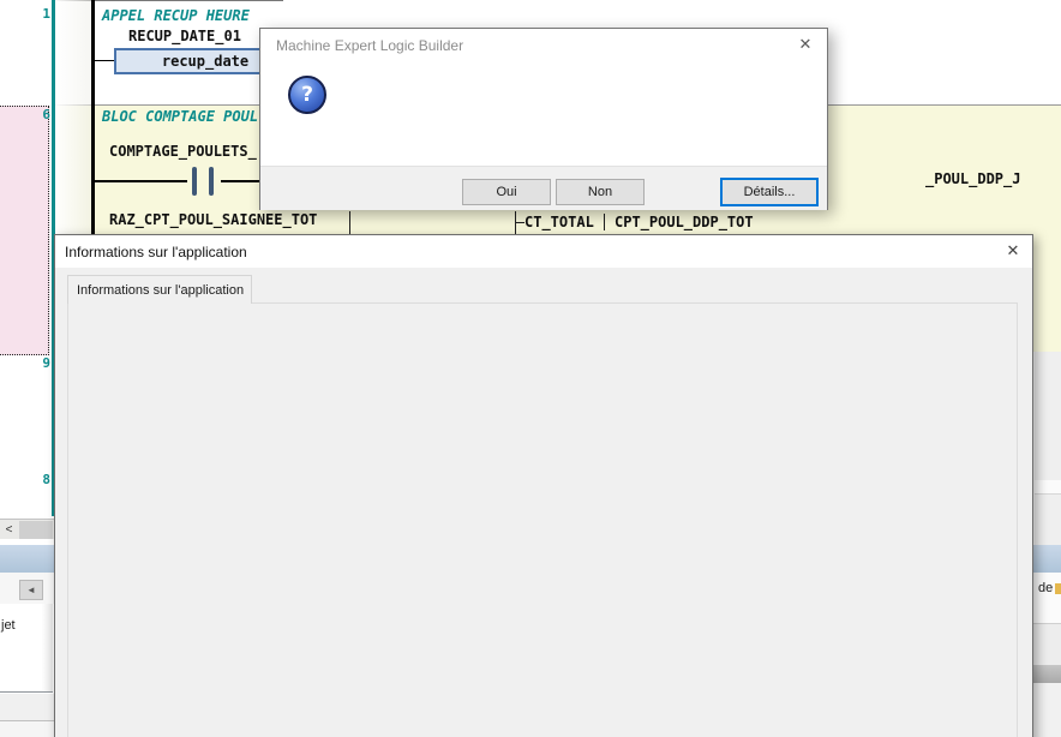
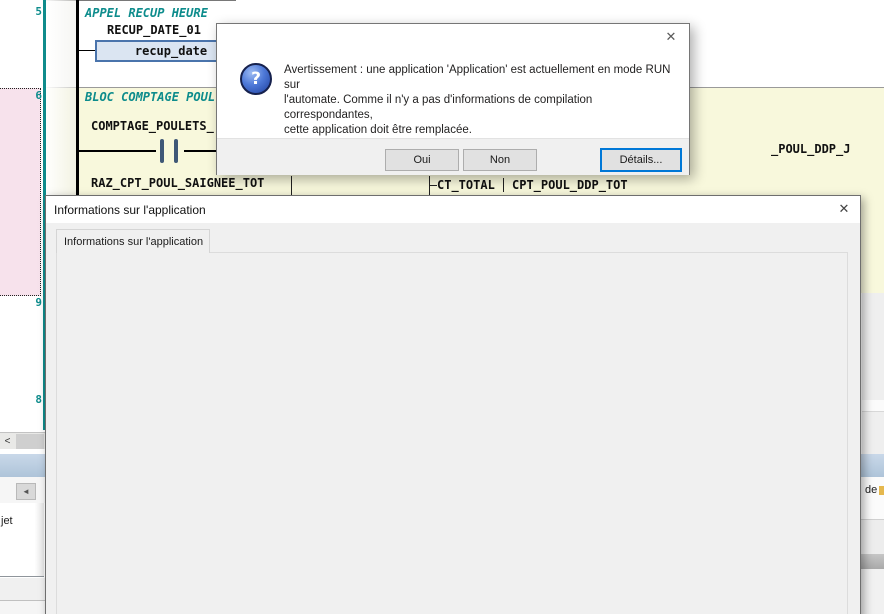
  APPEL RECUP HEURE
  RECUP_DATE_01
  recup_date
  BLOC COMPTAGE POUL
  COMPTAGE_POULETS_
  RAZ_CPT_POUL_SAIGNEE_TOT
  CT_TOTAL
  CPT_POUL_DDP_TOT
  _POUL_DDP_J
- 1
+ 5
  6
  9
  8
  <
  ◄
  jet
  de
  Informations sur l'application
  ✕
  Informations sur l'application
- Machine Expert Logic Builder
  ✕
  ?
+ Avertissement : une application 'Application' est actuellement en mode RUN sur
+ l'automate. Comme il n'y a pas d'informations de compilation correspondantes,
+ cette application doit être remplacée.
  Oui
  Non
  Détails...
